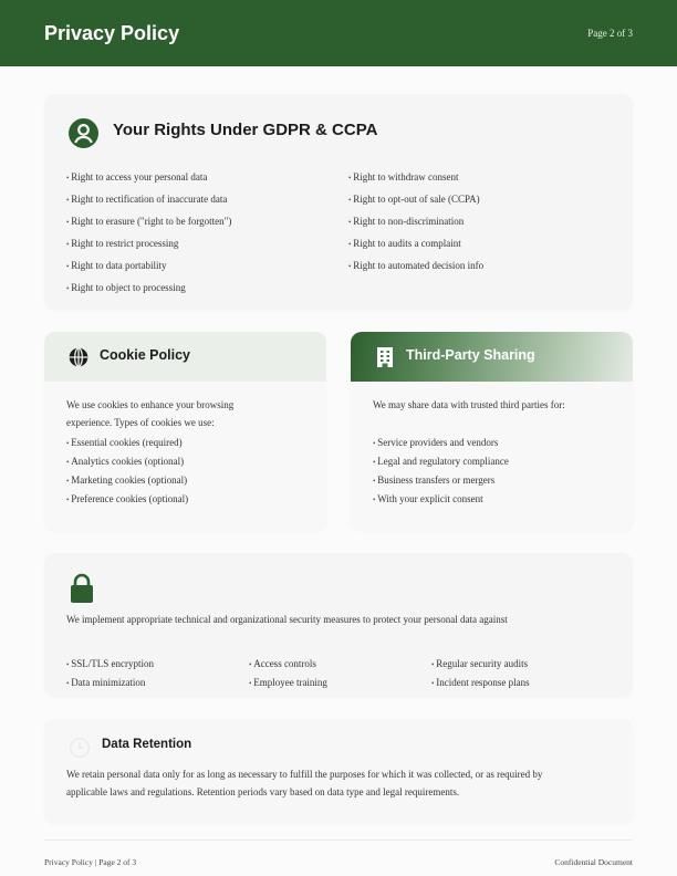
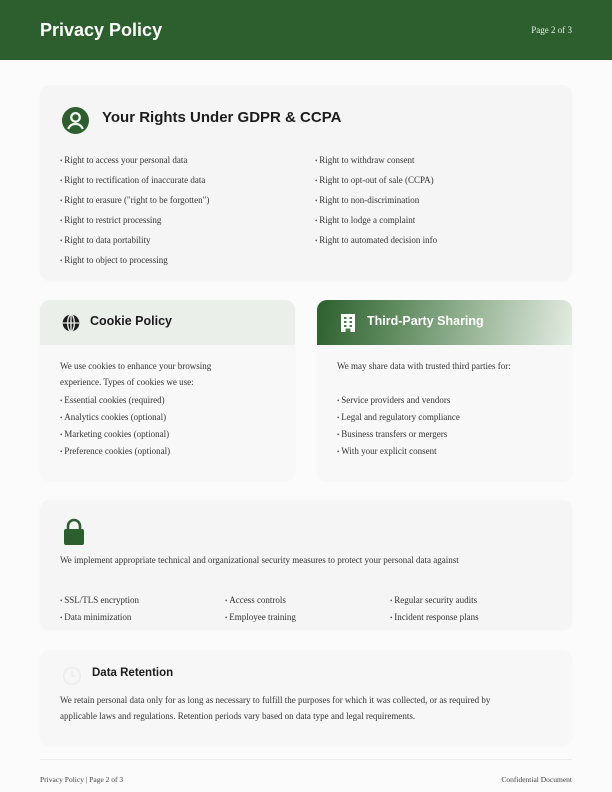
  Privacy Policy
  Page 2 of 3
  Your Rights Under GDPR & CCPA
  Right to access your personal data
  Right to rectification of inaccurate data
  Right to erasure ("right to be forgotten")
  Right to restrict processing
  Right to data portability
  Right to object to processing
  Right to withdraw consent
  Right to opt-out of sale (CCPA)
  Right to non-discrimination
- Right to audits a complaint
+ Right to lodge a complaint
  Right to automated decision info
  Cookie Policy
  We use cookies to enhance your browsing
  experience. Types of cookies we use:
  Essential cookies (required)
  Analytics cookies (optional)
  Marketing cookies (optional)
  Preference cookies (optional)
  Third-Party Sharing
  We may share data with trusted third parties for:
  Service providers and vendors
  Legal and regulatory compliance
  Business transfers or mergers
  With your explicit consent
  We implement appropriate technical and organizational security measures to protect your personal data against
  SSL/TLS encryption
  Access controls
  Regular security audits
  Data minimization
  Employee training
  Incident response plans
  Data Retention
  We retain personal data only for as long as necessary to fulfill the purposes for which it was collected, or as required by
  applicable laws and regulations. Retention periods vary based on data type and legal requirements.
  Privacy Policy | Page 2 of 3
  Confidential Document
